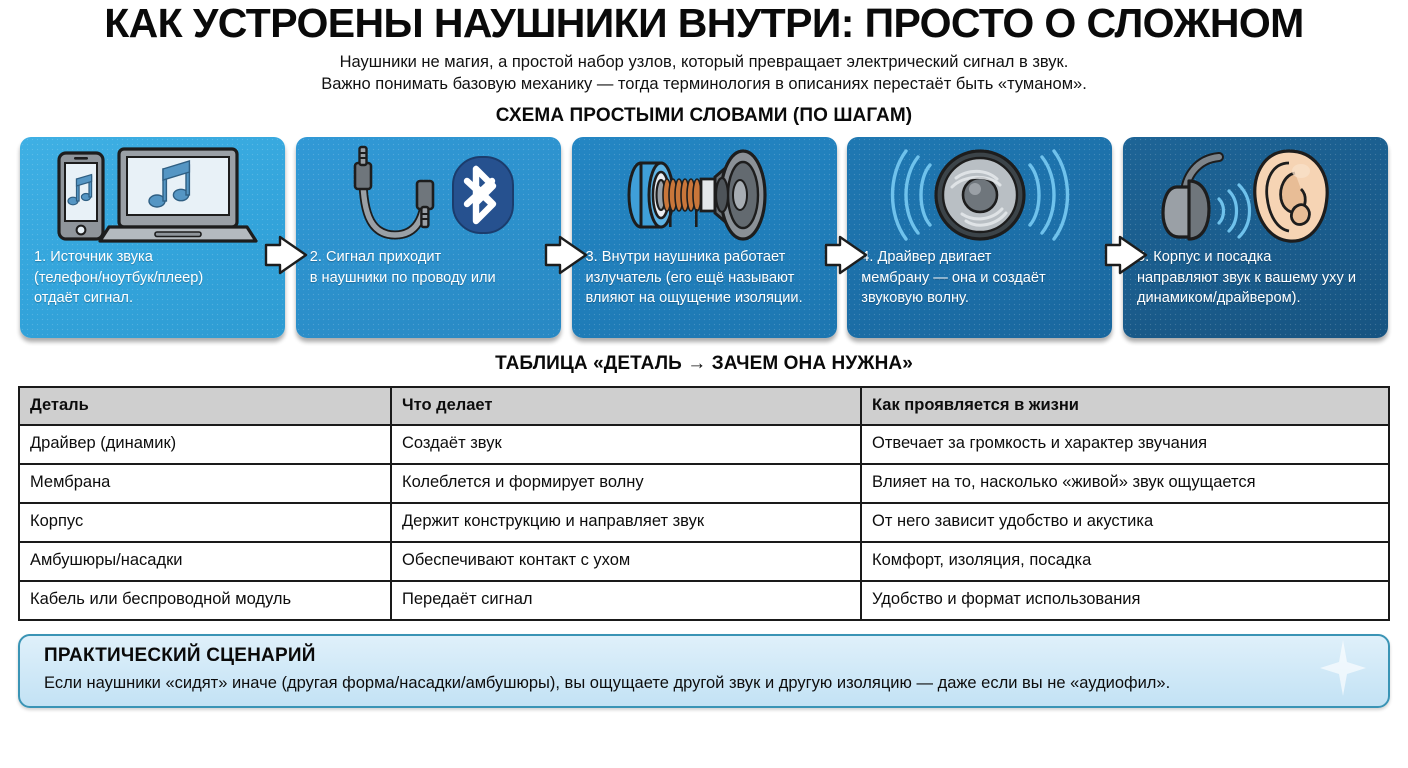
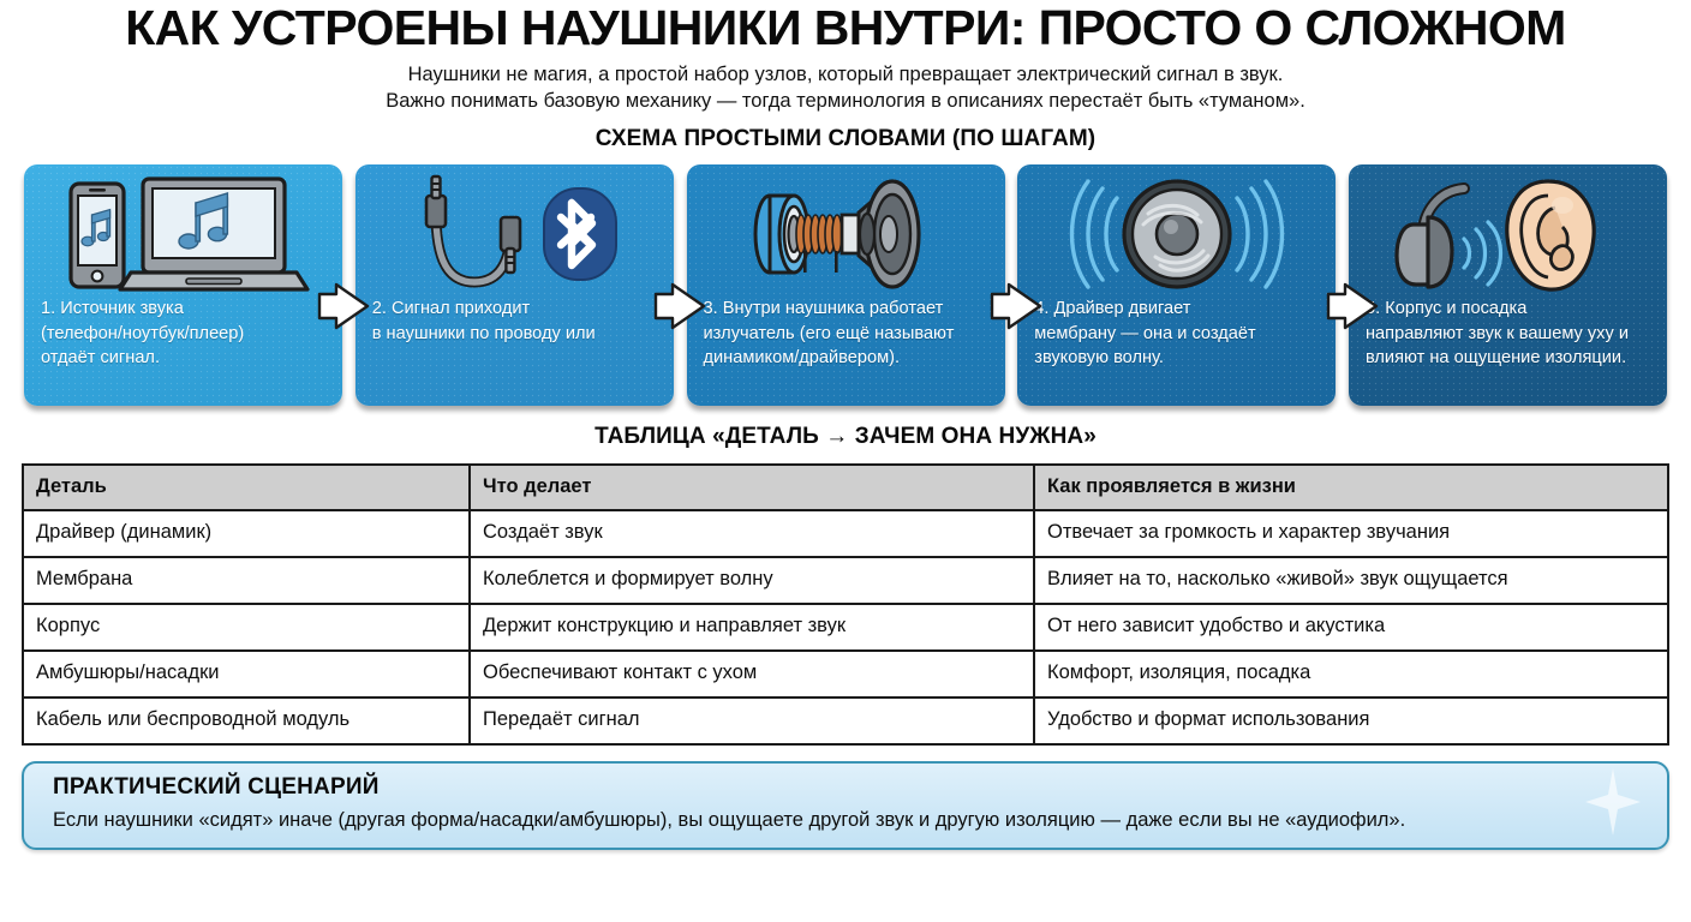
  КАК УСТРОЕНЫ НАУШНИКИ ВНУТРИ: ПРОСТО О СЛОЖНОМ
  Наушники не магия, а простой набор узлов, который превращает электрический сигнал в звук.
  Важно понимать базовую механику — тогда терминология в описаниях перестаёт быть «туманом».
  СХЕМА ПРОСТЫМИ СЛОВАМИ (ПО ШАГАМ)
  1. Источник звука
  (телефон/ноутбук/плеер)
  отдаёт сигнал.
  2. Сигнал приходит
  в наушники по проводу или
  3. Внутри наушника работает
  излучатель (его ещё называют
- влияют на ощущение изоляции.
+ динамиком/драйвером).
  4. Драйвер двигает
  мембрану — она и создаёт
  звуковую волну.
  . Корпус и посадка
  направляют звук к вашему уху и
- динамиком/драйвером).
+ влияют на ощущение изоляции.
  ТАБЛИЦА «ДЕТАЛЬ → ЗАЧЕМ ОНА НУЖНА»
  Деталь	Что делает	Как проявляется в жизни
  Драйвер (динамик)	Создаёт звук	Отвечает за громкость и характер звучания
  Мембрана	Колеблется и формирует волну	Влияет на то, насколько «живой» звук ощущается
  Корпус	Держит конструкцию и направляет звук	От него зависит удобство и акустика
  Амбушюры/насадки	Обеспечивают контакт с ухом	Комфорт, изоляция, посадка
  Кабель или беспроводной модуль	Передаёт сигнал	Удобство и формат использования
  ПРАКТИЧЕСКИЙ СЦЕНАРИЙ
  Если наушники «сидят» иначе (другая форма/насадки/амбушюры), вы ощущаете другой звук и другую изоляцию — даже если вы не «аудиофил».
